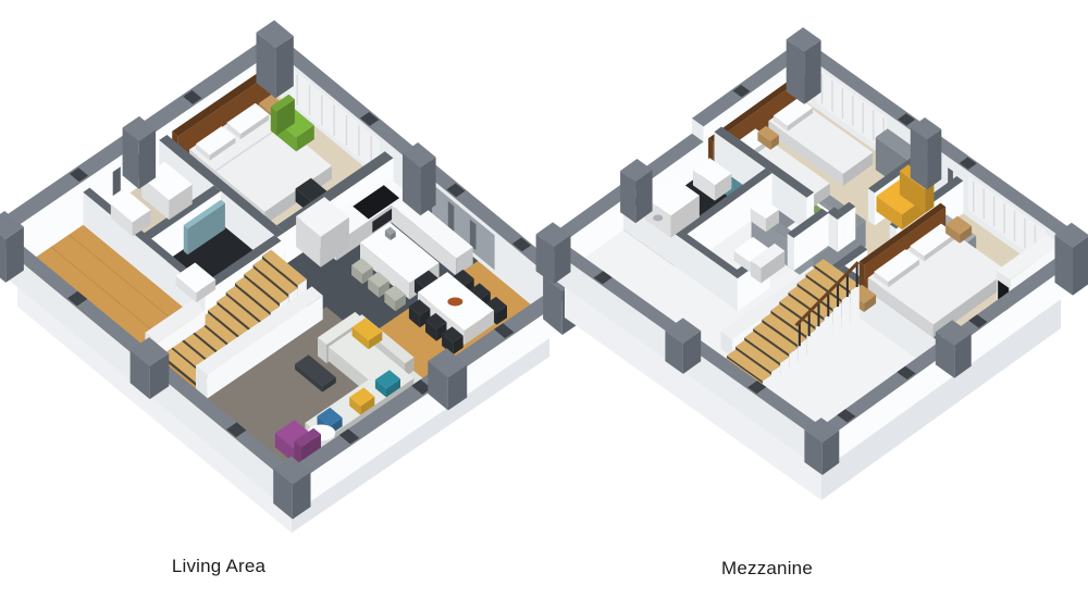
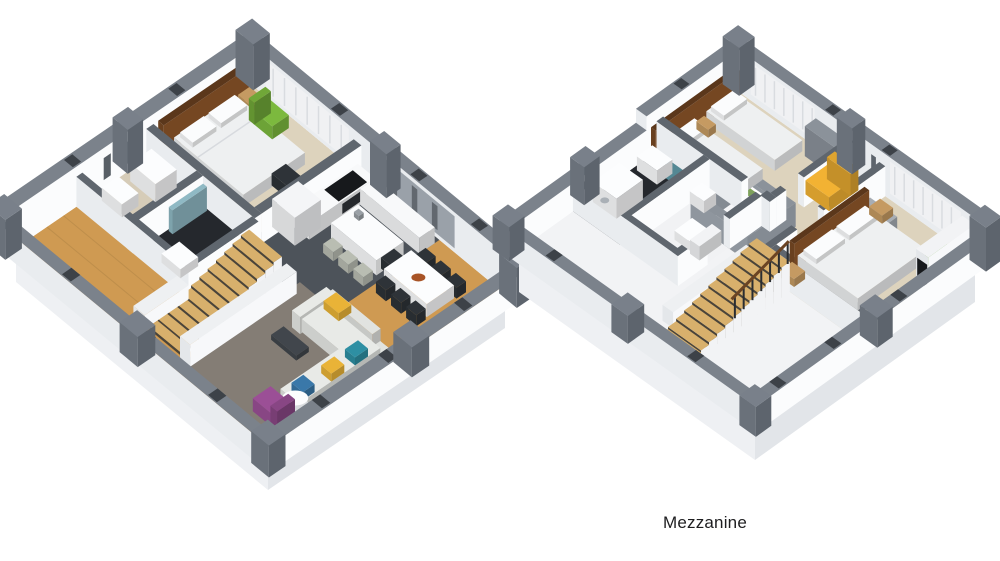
- Living Area
  Mezzanine
